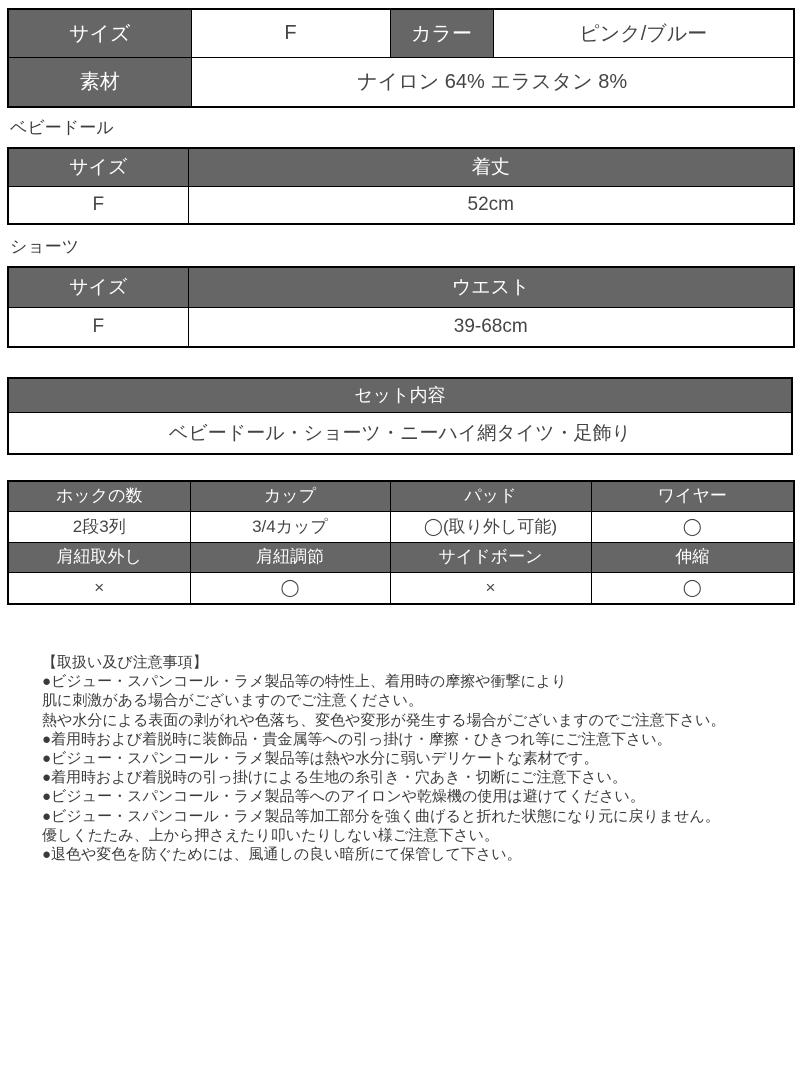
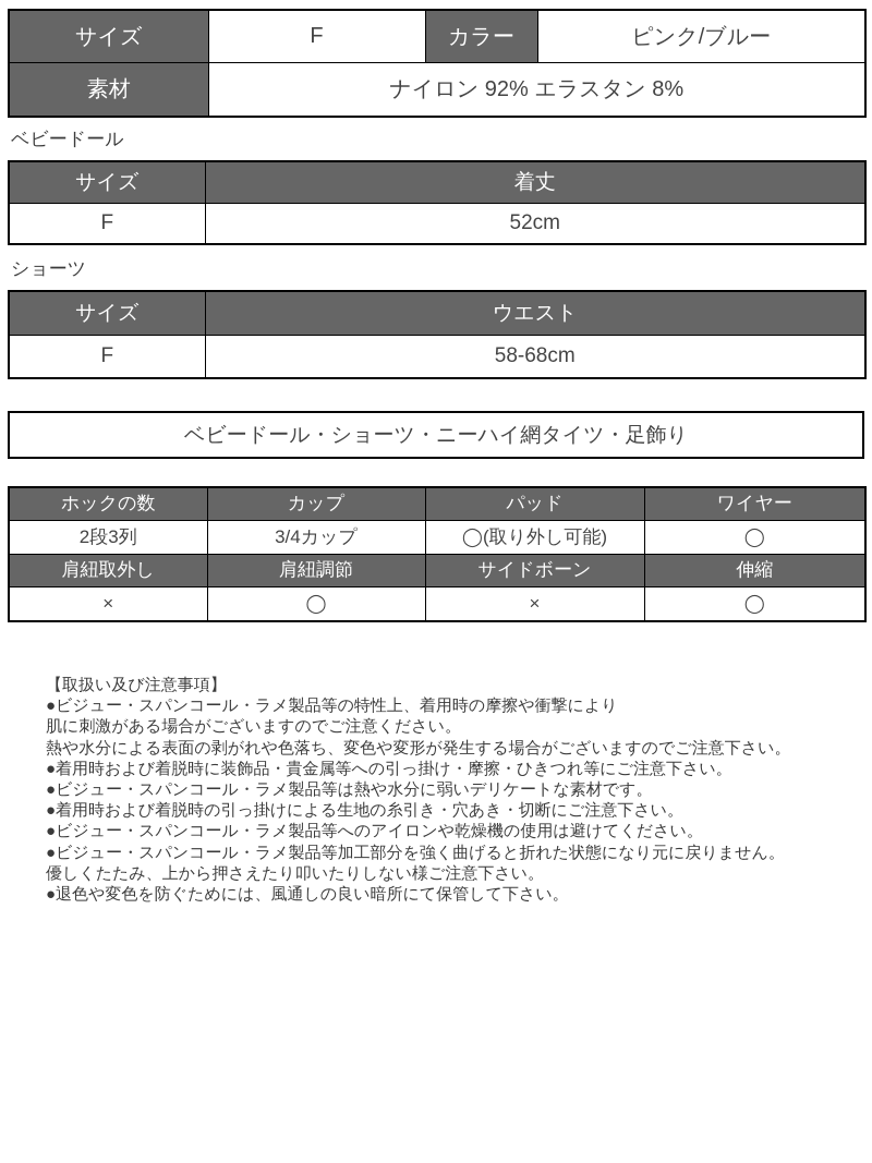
  サイズ	F	カラー	ピンク/ブルー
- 素材	ナイロン 64% エラスタン 8%
+ 素材	ナイロン 92% エラスタン 8%
  ベビードール
  サイズ	着丈
  F	52cm
  ショーツ
  サイズ	ウエスト
- F	39-68cm
+ F	58-68cm
- セット内容
  ベビードール・ショーツ・ニーハイ網タイツ・足飾り
  ホックの数	カップ	パッド	ワイヤー
  2段3列	3/4カップ	◯(取り外し可能)	◯
  肩紐取外し	肩紐調節	サイドボーン	伸縮
  ×	◯	×	◯
  【取扱い及び注意事項】
  ●ビジュー・スパンコール・ラメ製品等の特性上、着用時の摩擦や衝撃により
  肌に刺激がある場合がございますのでご注意ください。
  熱や水分による表面の剥がれや色落ち、変色や変形が発生する場合がございますのでご注意下さい。
  ●着用時および着脱時に装飾品・貴金属等への引っ掛け・摩擦・ひきつれ等にご注意下さい。
  ●ビジュー・スパンコール・ラメ製品等は熱や水分に弱いデリケートな素材です。
  ●着用時および着脱時の引っ掛けによる生地の糸引き・穴あき・切断にご注意下さい。
  ●ビジュー・スパンコール・ラメ製品等へのアイロンや乾燥機の使用は避けてください。
  ●ビジュー・スパンコール・ラメ製品等加工部分を強く曲げると折れた状態になり元に戻りません。
  優しくたたみ、上から押さえたり叩いたりしない様ご注意下さい。
  ●退色や変色を防ぐためには、風通しの良い暗所にて保管して下さい。
